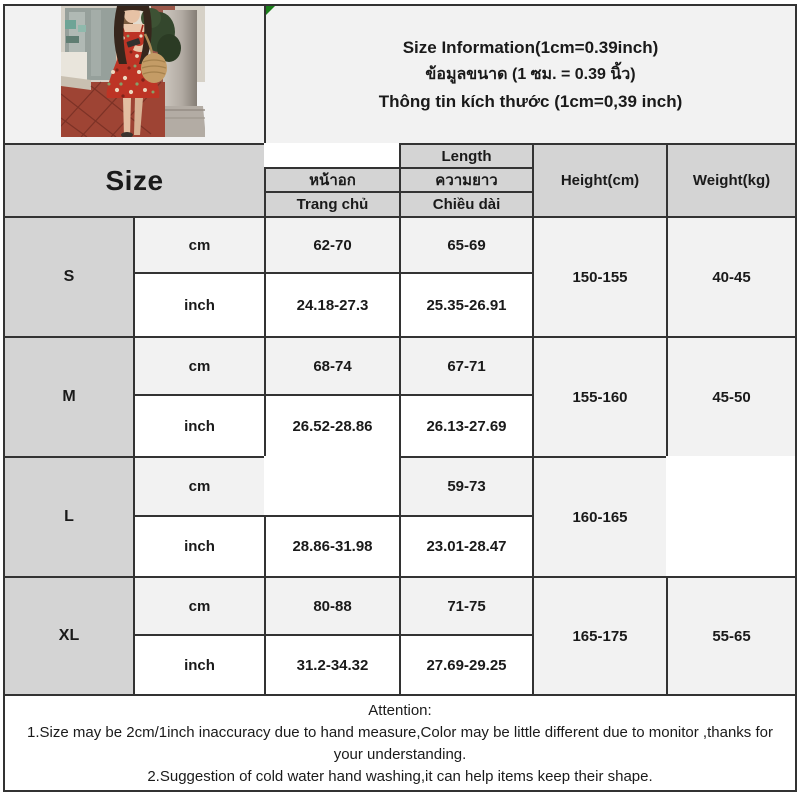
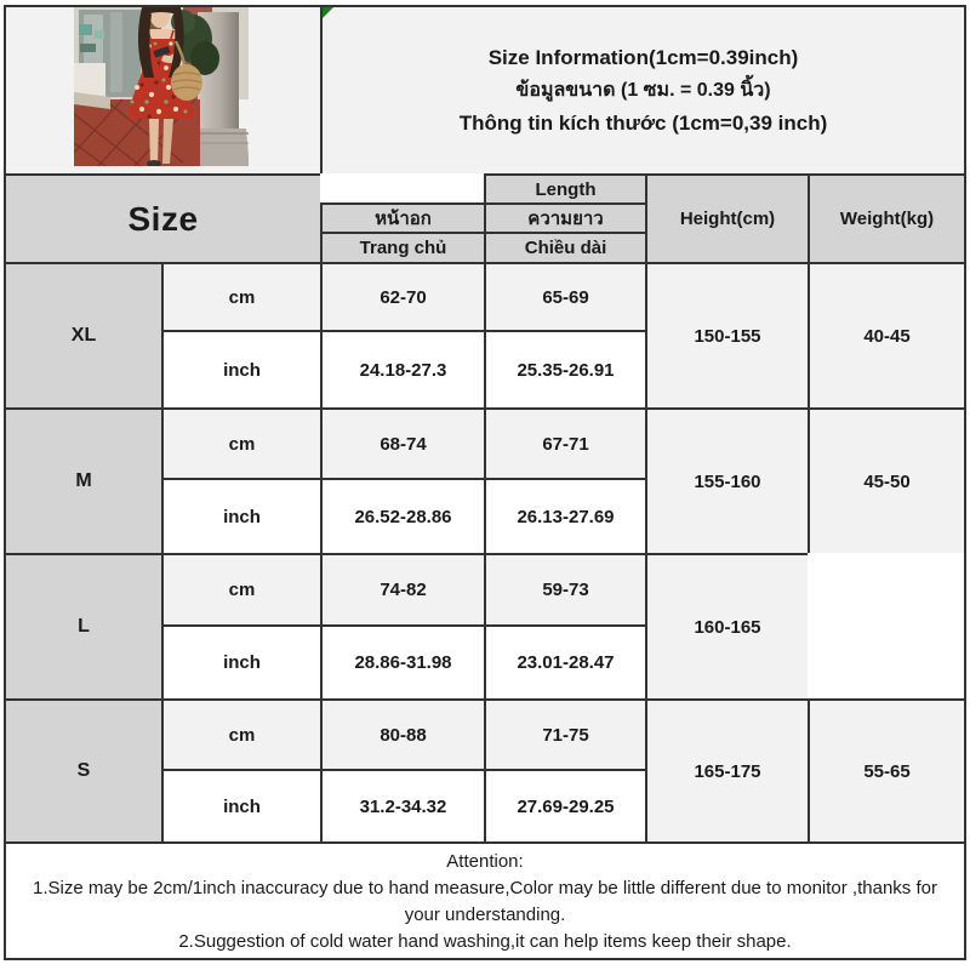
  Size Information(1cm=0.39inch)
  ข้อมูลขนาด (1 ซม. = 0.39 นิ้ว)
  Thông tin kích thước (1cm=0,39 inch)
  Size
  หน้าอก
  Trang chủ
  Length
  ความยาว
  Chiều dài
  Height(cm)
  Weight(kg)
- S
+ XL
  cm
  62-70
  65-69
  inch
  24.18-27.3
  25.35-26.91
  150-155
  40-45
  M
  cm
  68-74
  67-71
  inch
  26.52-28.86
  26.13-27.69
  155-160
  45-50
  L
  cm
+ 74-82
  59-73
  inch
  28.86-31.98
  23.01-28.47
  160-165
- XL
+ S
  cm
  80-88
  71-75
  inch
  31.2-34.32
  27.69-29.25
  165-175
  55-65
  Attention:
  1.Size may be 2cm/1inch inaccuracy due to hand measure,Color may be little different due to monitor ,thanks for your understanding.
  2.Suggestion of cold water hand washing,it can help items keep their shape.
